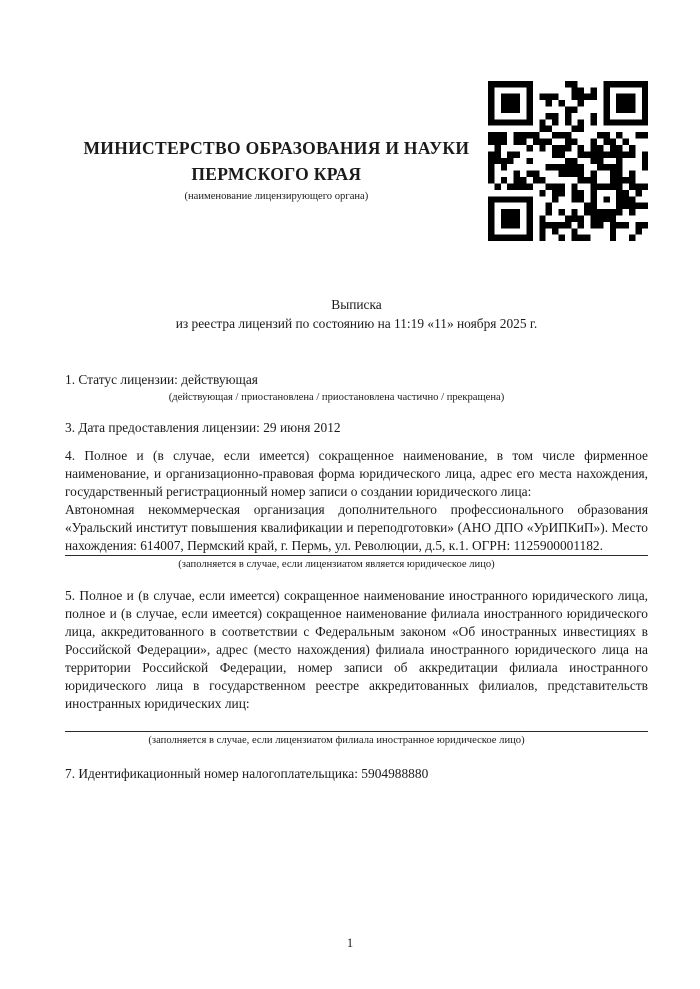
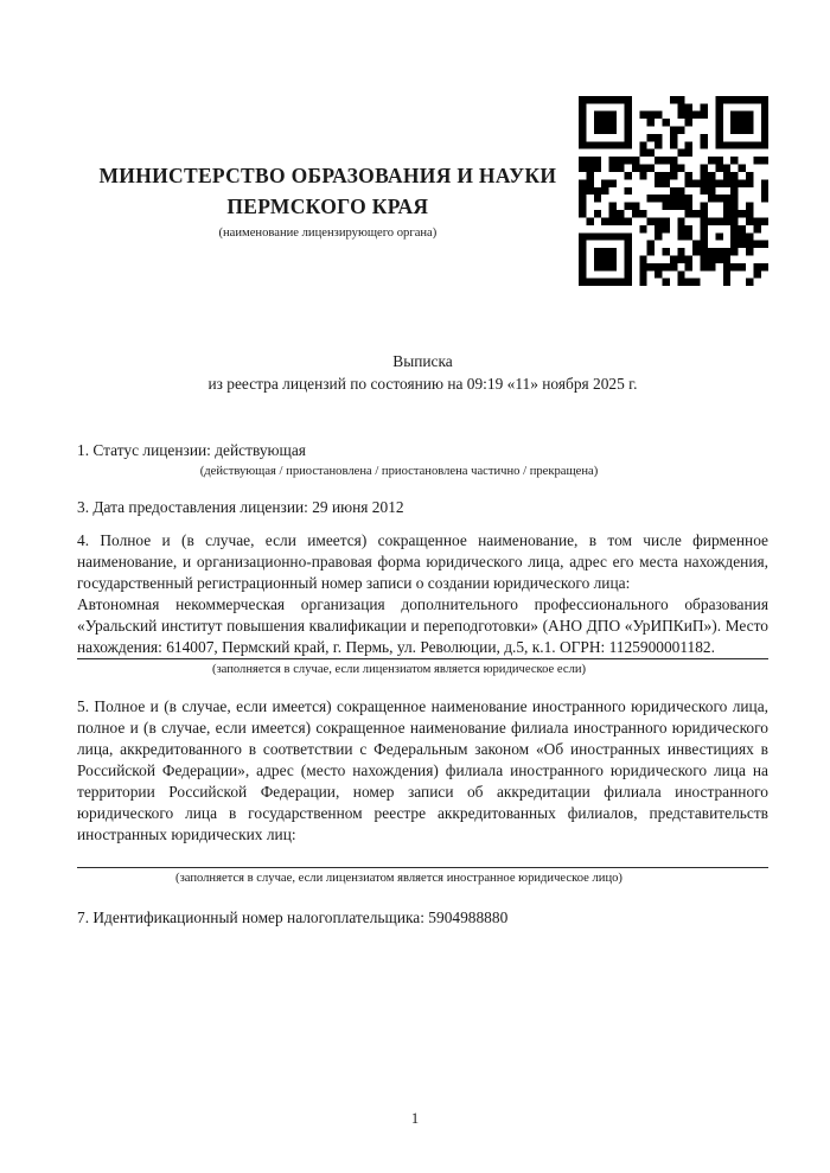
  МИНИСТЕРСТВО ОБРАЗОВАНИЯ И НАУКИ
  ПЕРМСКОГО КРАЯ
  (наименование лицензирующего органа)
  Выписка
- из реестра лицензий по состоянию на 11:19 «11» ноября 2025 г.
+ из реестра лицензий по состоянию на 09:19 «11» ноября 2025 г.
  1. Статус лицензии: действующая
  (действующая / приостановлена / приостановлена частично / прекращена)
  3. Дата предоставления лицензии: 29 июня 2012
  4. Полное и (в случае, если имеется) сокращенное наименование, в том числе фирменное наименование, и организационно-правовая форма юридического лица, адрес его места нахождения, государственный регистрационный номер записи о создании юридического лица:
  Автономная некоммерческая организация дополнительного профессионального образования «Уральский институт повышения квалификации и переподготовки» (АНО ДПО «УрИПКиП»). Место нахождения: 614007, Пермский край, г. Пермь, ул. Революции, д.5, к.1. ОГРН: 1125900001182.
- (заполняется в случае, если лицензиатом является юридическое лицо)
+ (заполняется в случае, если лицензиатом является юридическое если)
  5. Полное и (в случае, если имеется) сокращенное наименование иностранного юридического лица, полное и (в случае, если имеется) сокращенное наименование филиала иностранного юридического лица, аккредитованного в соответствии с Федеральным законом «Об иностранных инвестициях в Российской Федерации», адрес (место нахождения) филиала иностранного юридического лица на территории Российской Федерации, номер записи об аккредитации филиала иностранного юридического лица в государственном реестре аккредитованных филиалов, представительств иностранных юридических лиц:
- (заполняется в случае, если лицензиатом филиала иностранное юридическое лицо)
+ (заполняется в случае, если лицензиатом является иностранное юридическое лицо)
  7. Идентификационный номер налогоплательщика: 5904988880
  1
